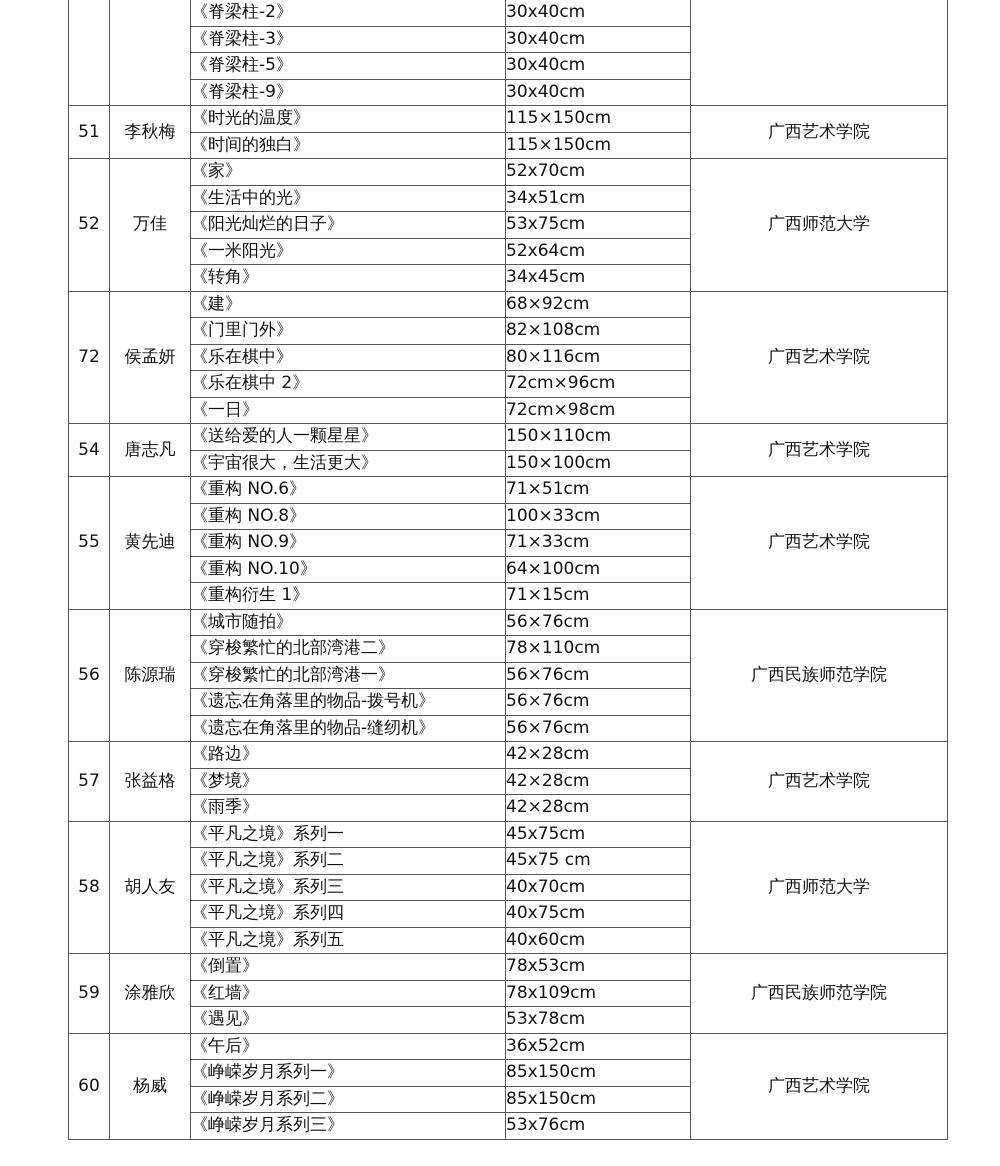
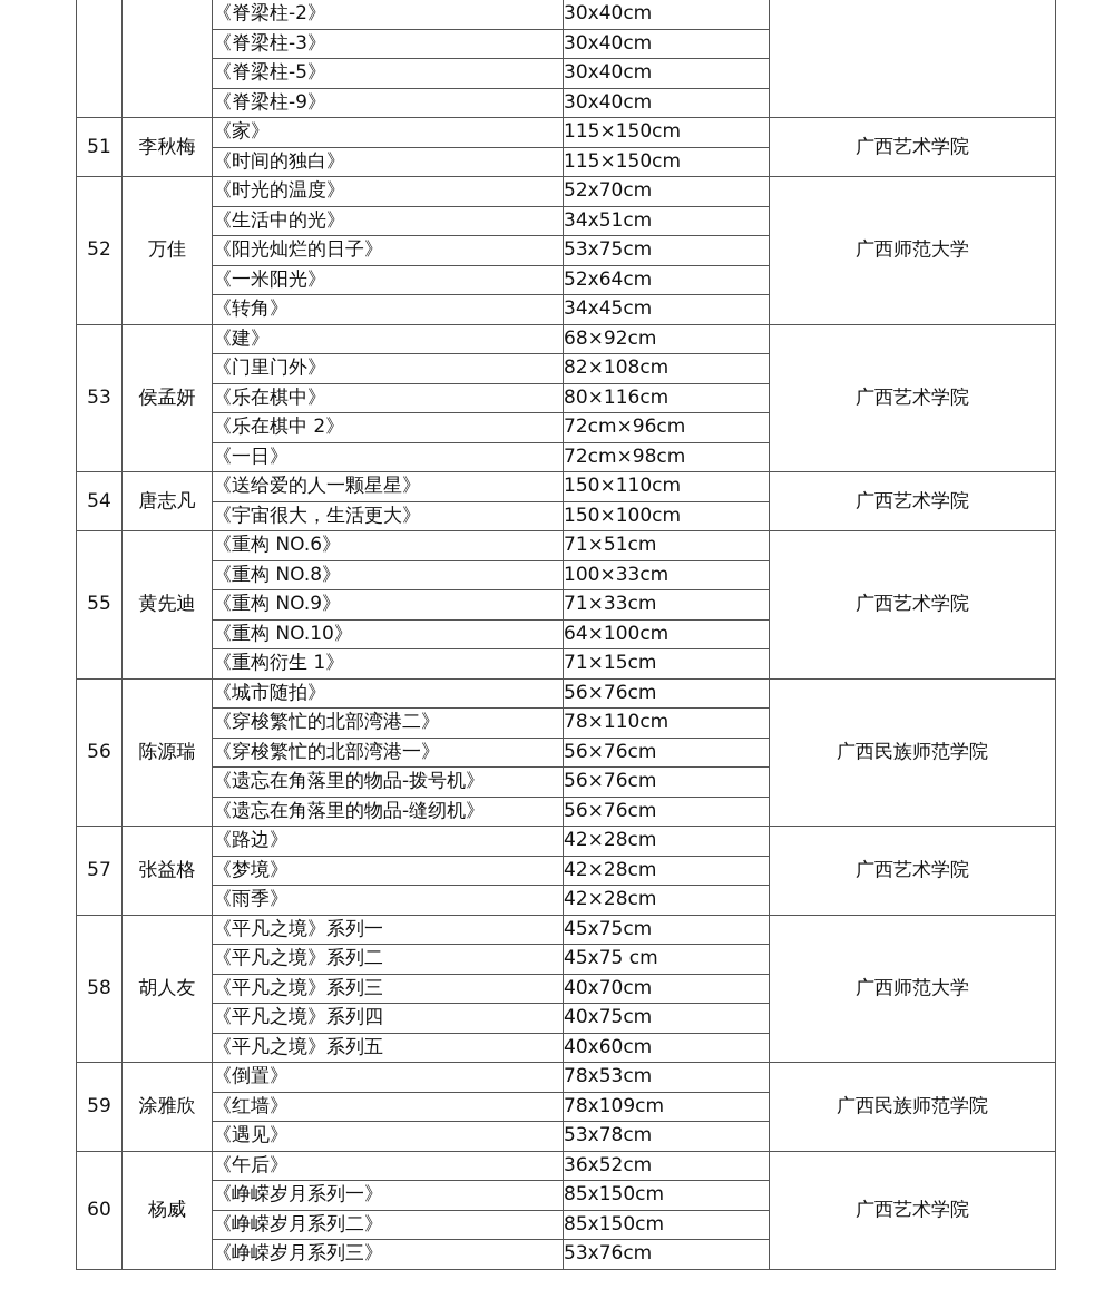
  		《脊梁柱-2》	30x40cm
  《脊梁柱-3》	30x40cm
  《脊梁柱-5》	30x40cm
  《脊梁柱-9》	30x40cm
- 51	李秋梅	《时光的温度》	115×150cm	广西艺术学院
+ 51	李秋梅	《家》	115×150cm	广西艺术学院
  《时间的独白》	115×150cm
- 52	万佳	《家》	52x70cm	广西师范大学
+ 52	万佳	《时光的温度》	52x70cm	广西师范大学
  《生活中的光》	34x51cm
  《阳光灿烂的日子》	53x75cm
  《一米阳光》	52x64cm
  《转角》	34x45cm
- 72	侯孟妍	《建》	68×92cm	广西艺术学院
+ 53	侯孟妍	《建》	68×92cm	广西艺术学院
  《门里门外》	82×108cm
  《乐在棋中》	80×116cm
  《乐在棋中 2》	72cm×96cm
  《一日》	72cm×98cm
  54	唐志凡	《送给爱的人一颗星星》	150×110cm	广西艺术学院
  《宇宙很大，生活更大》	150×100cm
  55	黄先迪	《重构 NO.6》	71×51cm	广西艺术学院
  《重构 NO.8》	100×33cm
  《重构 NO.9》	71×33cm
  《重构 NO.10》	64×100cm
  《重构衍生 1》	71×15cm
  56	陈源瑞	《城市随拍》	56×76cm	广西民族师范学院
  《穿梭繁忙的北部湾港二》	78×110cm
  《穿梭繁忙的北部湾港一》	56×76cm
  《遗忘在角落里的物品-拨号机》	56×76cm
  《遗忘在角落里的物品-缝纫机》	56×76cm
  57	张益格	《路边》	42×28cm	广西艺术学院
  《梦境》	42×28cm
  《雨季》	42×28cm
  58	胡人友	《平凡之境》系列一	45x75cm	广西师范大学
  《平凡之境》系列二	45x75 cm
  《平凡之境》系列三	40x70cm
  《平凡之境》系列四	40x75cm
  《平凡之境》系列五	40x60cm
  59	涂雅欣	《倒置》	78x53cm	广西民族师范学院
  《红墙》	78x109cm
  《遇见》	53x78cm
  60	杨威	《午后》	36x52cm	广西艺术学院
  《峥嵘岁月系列一》	85x150cm
  《峥嵘岁月系列二》	85x150cm
  《峥嵘岁月系列三》	53x76cm
